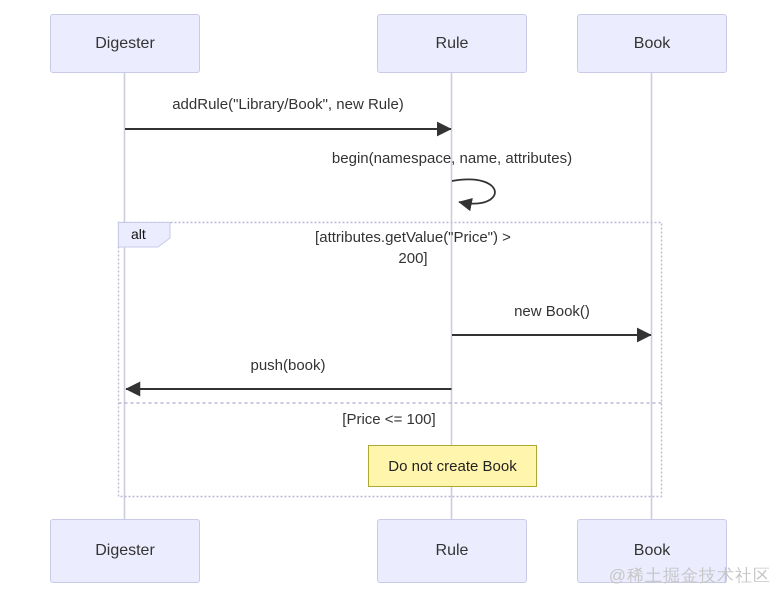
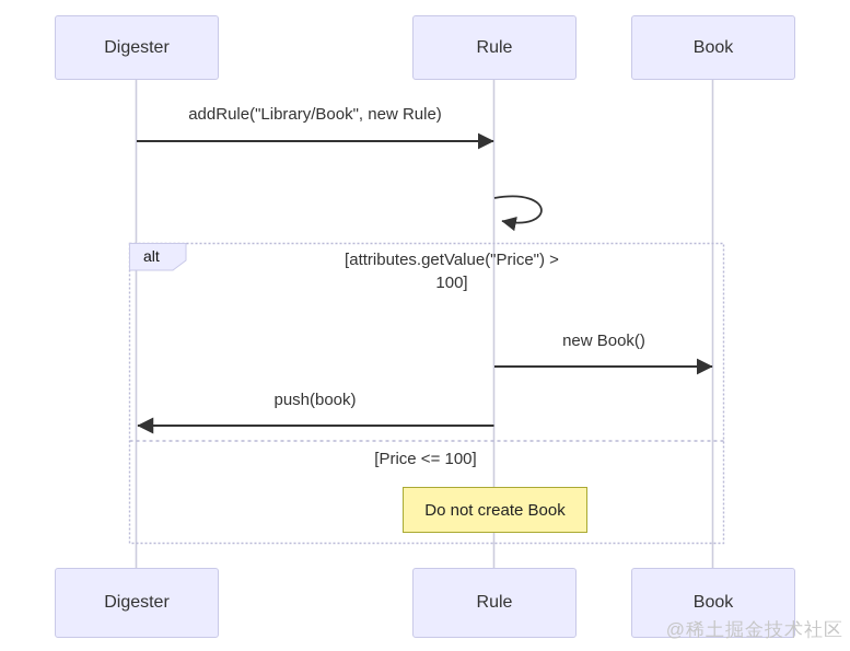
  Digester
  Rule
  Book
  addRule("Library/Book", new Rule)
- begin(namespace, name, attributes)
  new Book()
  push(book)
  alt
  [attributes.getValue("Price") >
- 200]
+ 100]
  [Price <= 100]
  Do not create Book
  Digester
  Rule
  Book
  @稀土掘金技术社区
